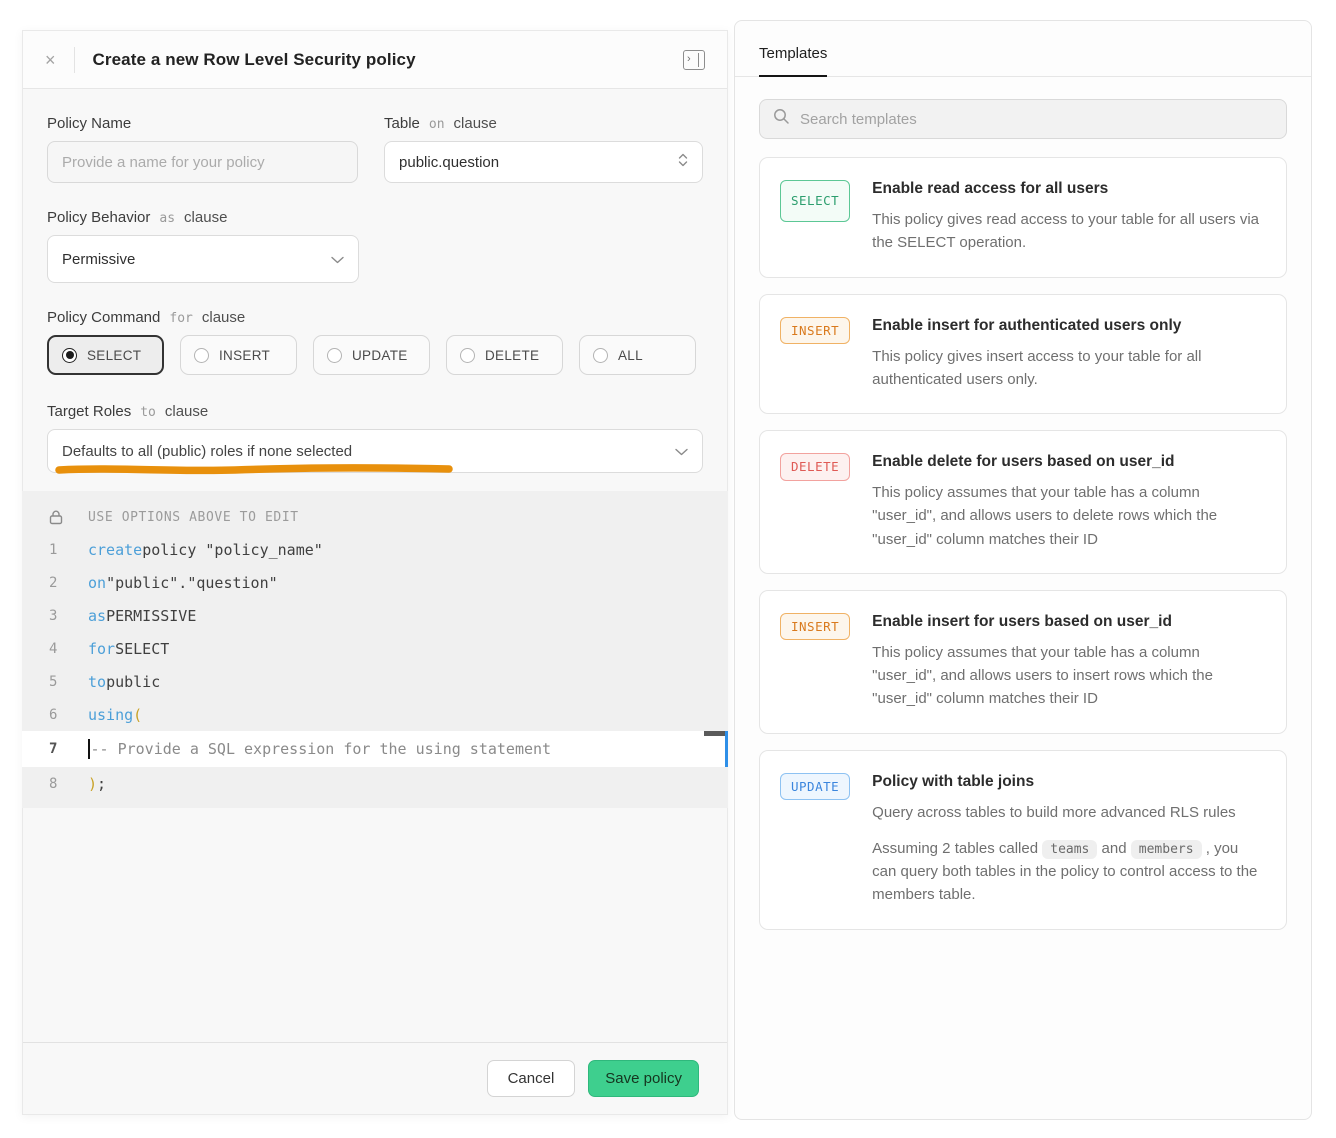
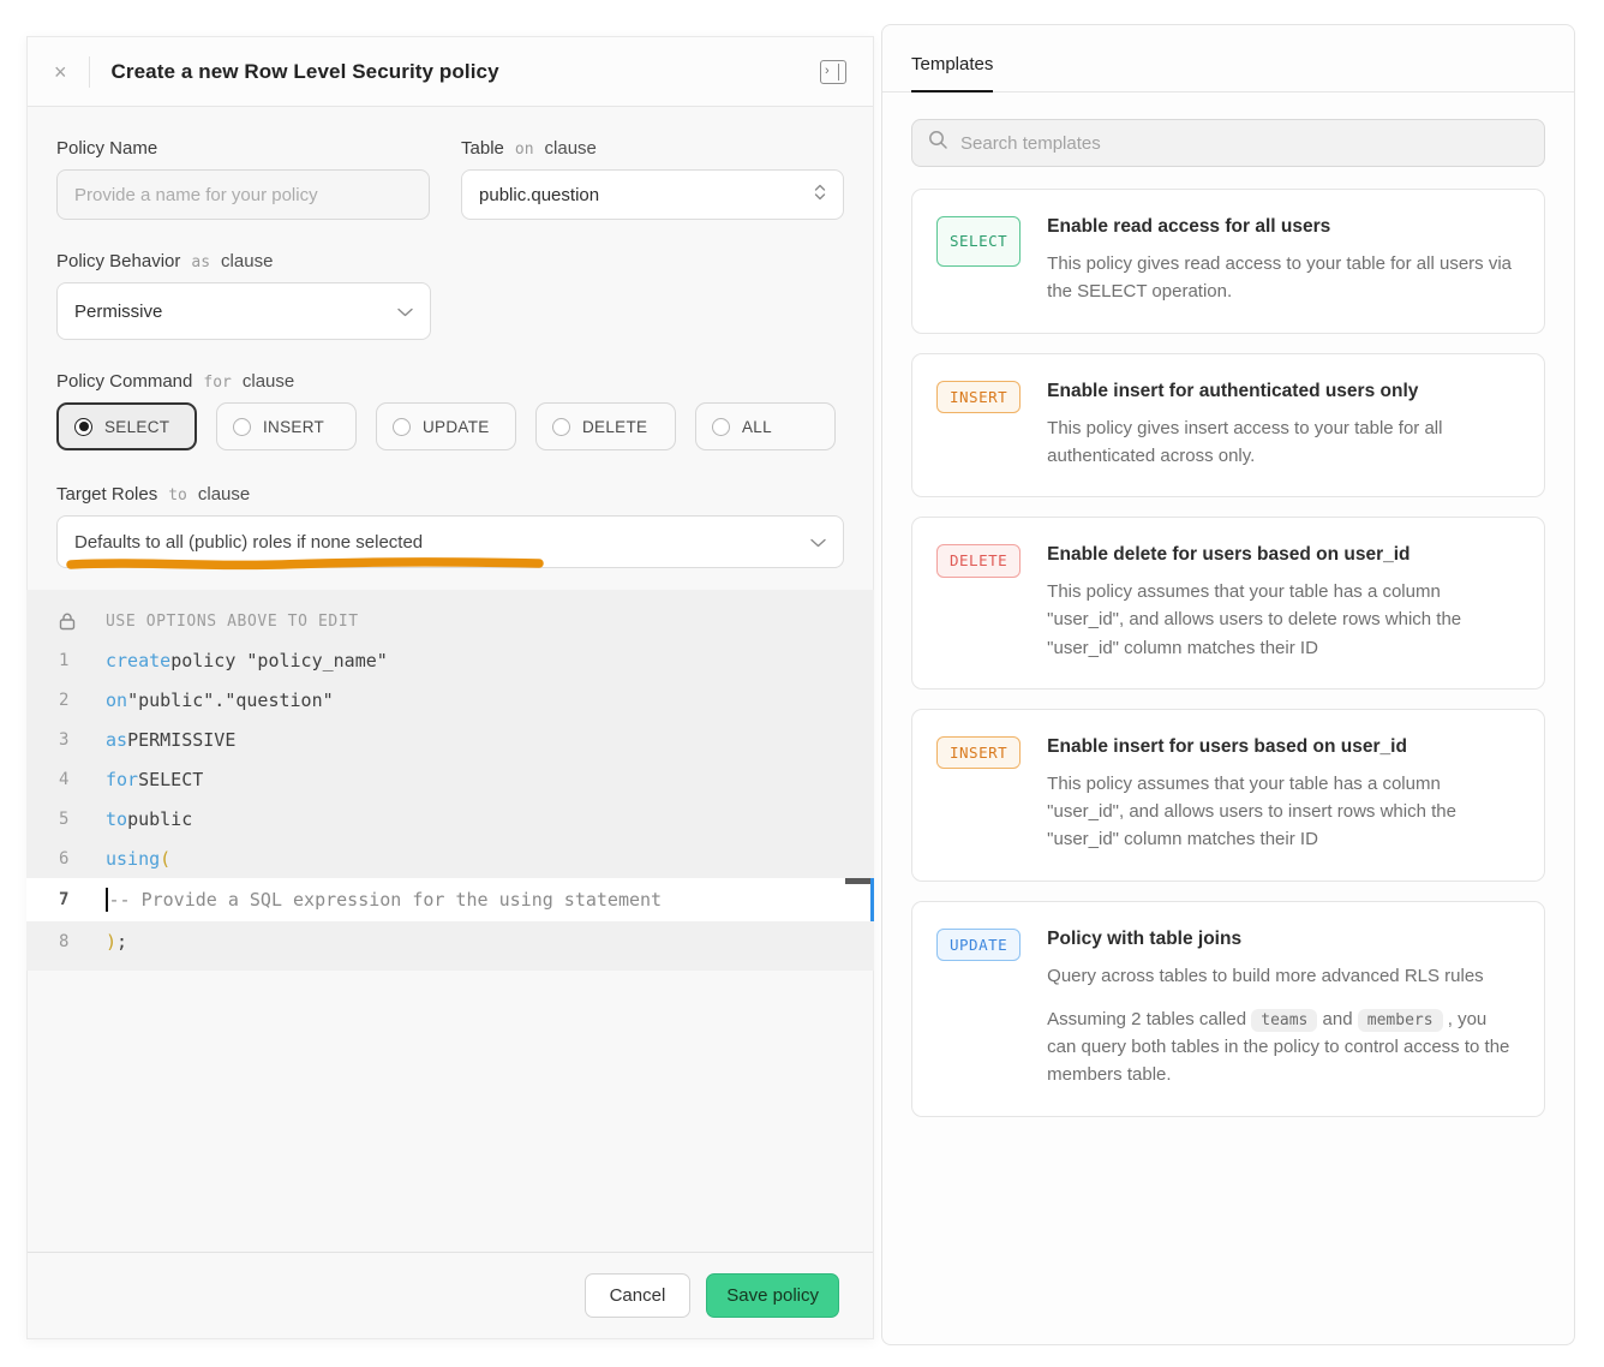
  ×
  Create a new Row Level Security policy
  ›
  Policy Name
  Provide a name for your policy
  Table
  on
  clause
  public.question
  Policy Behavior
  as
  clause
  Permissive
  Policy Command
  for
  clause
  SELECT
  INSERT
  UPDATE
  DELETE
  ALL
  Target Roles
  to
  clause
  Defaults to all (public) roles if none selected
  USE OPTIONS ABOVE TO EDIT
  1
  create
  policy "policy_name"
  2
  on
  "public"."question"
  3
  as
  PERMISSIVE
  4
  for
  SELECT
  5
  to
  public
  6
  using
  (
  7
  -- Provide a SQL expression for the using statement
  8
  )
  ;
  Cancel
  Save policy
  Templates
  Search templates
  SELECT
  Enable read access for all users
  This policy gives read access to your table for all users via the SELECT operation.
  INSERT
  Enable insert for authenticated users only
- This policy gives insert access to your table for all authenticated users only.
+ This policy gives insert access to your table for all authenticated across only.
  DELETE
  Enable delete for users based on user_id
  This policy assumes that your table has a column "user_id", and allows users to delete rows which the "user_id" column matches their ID
  INSERT
  Enable insert for users based on user_id
  This policy assumes that your table has a column "user_id", and allows users to insert rows which the "user_id" column matches their ID
  UPDATE
  Policy with table joins
  Query across tables to build more advanced RLS rules
  Assuming 2 tables called teams and members , you can query both tables in the policy to control access to the members table.
